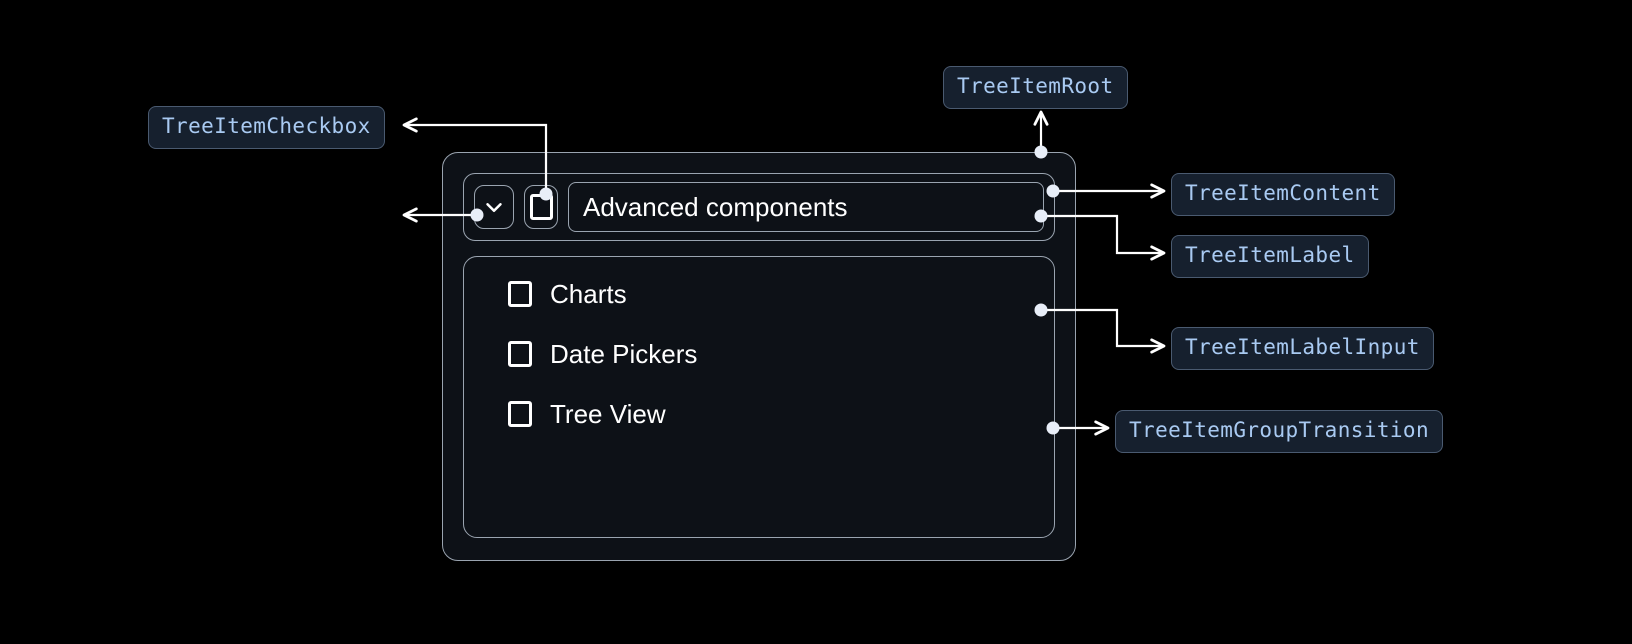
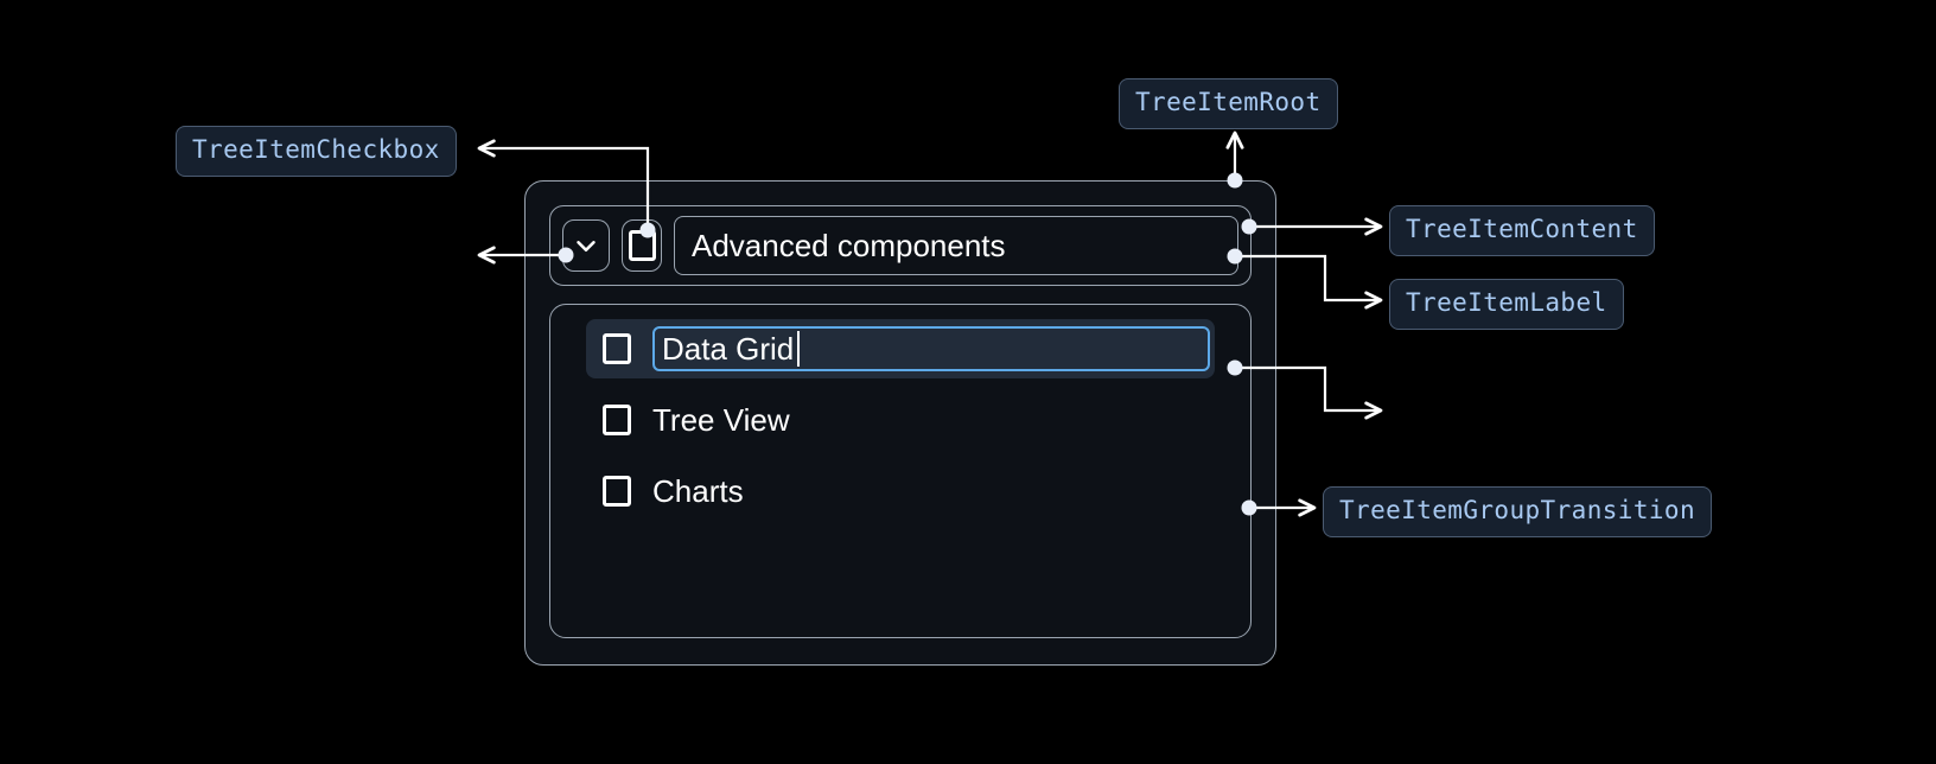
  TreeItemCheckbox
  TreeItemRoot
  TreeItemContent
  TreeItemLabel
- TreeItemLabelInput
  TreeItemGroupTransition
  Advanced components
+ Data Grid
- Charts
+ Tree View
- Date Pickers
- Tree View
+ Charts
